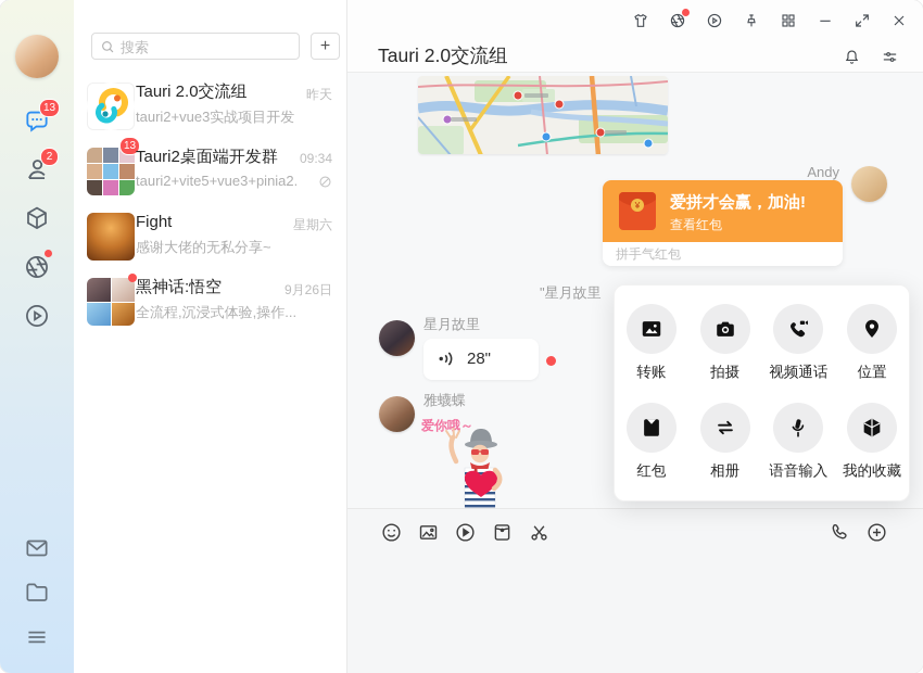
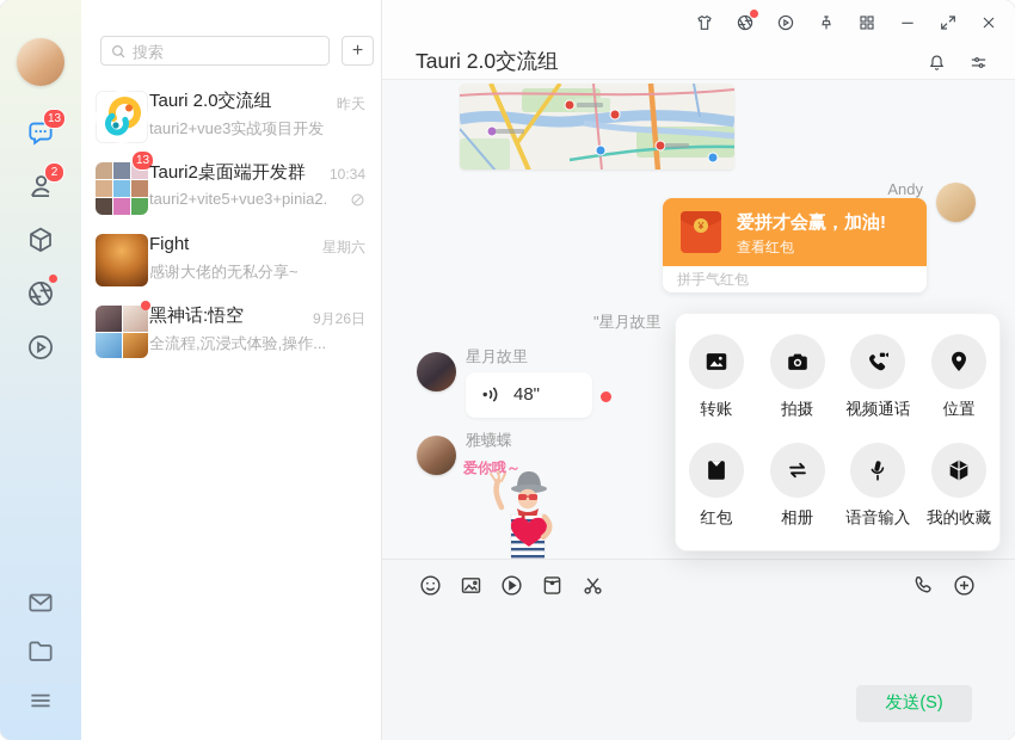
  13
  2
  搜索
  +
  Tauri 2.0交流组
  昨天
  tauri2+vue3实战项目开发
  13
  Tauri2桌面端开发群
- 09:34
+ 10:34
  tauri2+vite5+vue3+pinia2.
  Fight
  星期六
  感谢大佬的无私分享~
  黑神话:悟空
  9月26日
  全流程,沉浸式体验,操作...
  Tauri 2.0交流组
  Andy
  ¥
  爱拼才会赢，加油!
  查看红包
  拼手气红包
  "星月故里
  星月故里
- 28"
+ 48"
  雅蠛蝶
  爱你哦～
  转账
  拍摄
  视频通话
  位置
  红包
  相册
  语音输入
  我的收藏
+ 发送(S)
